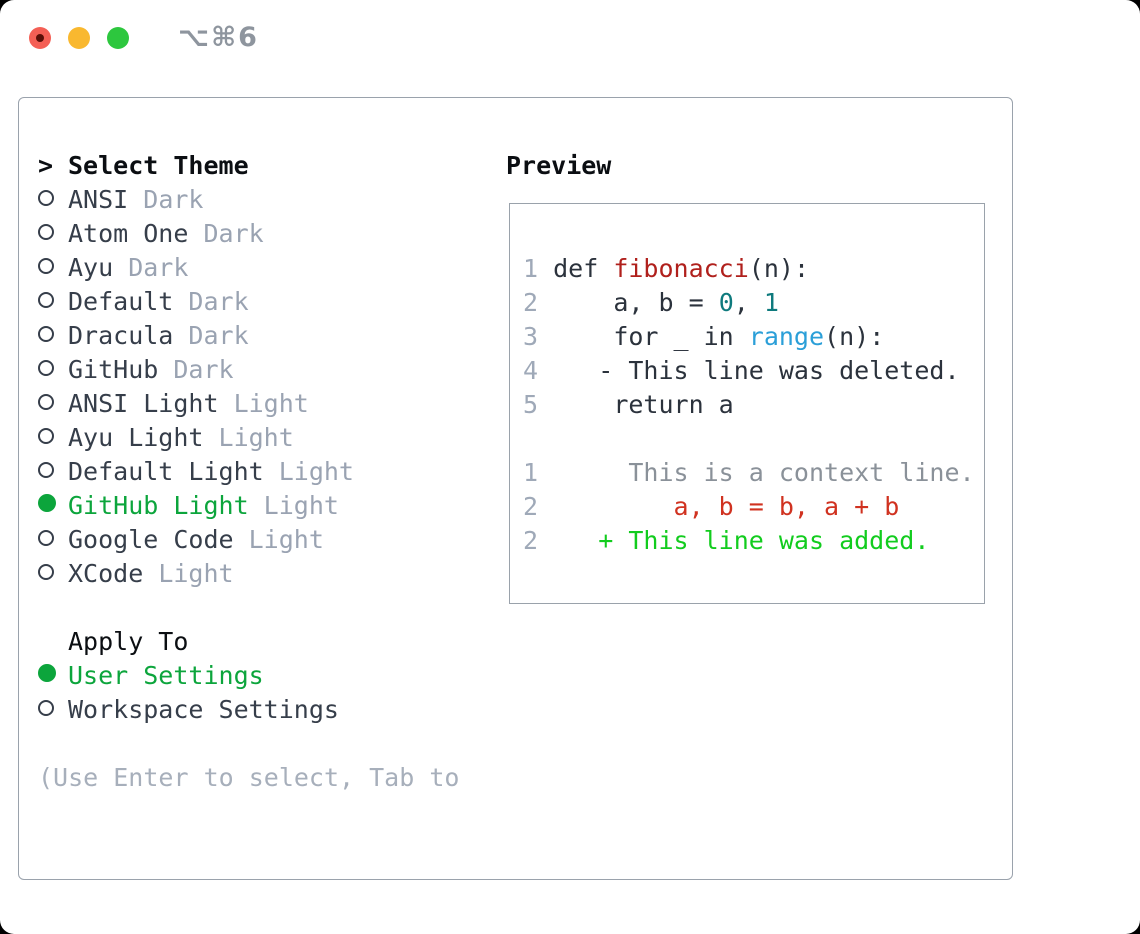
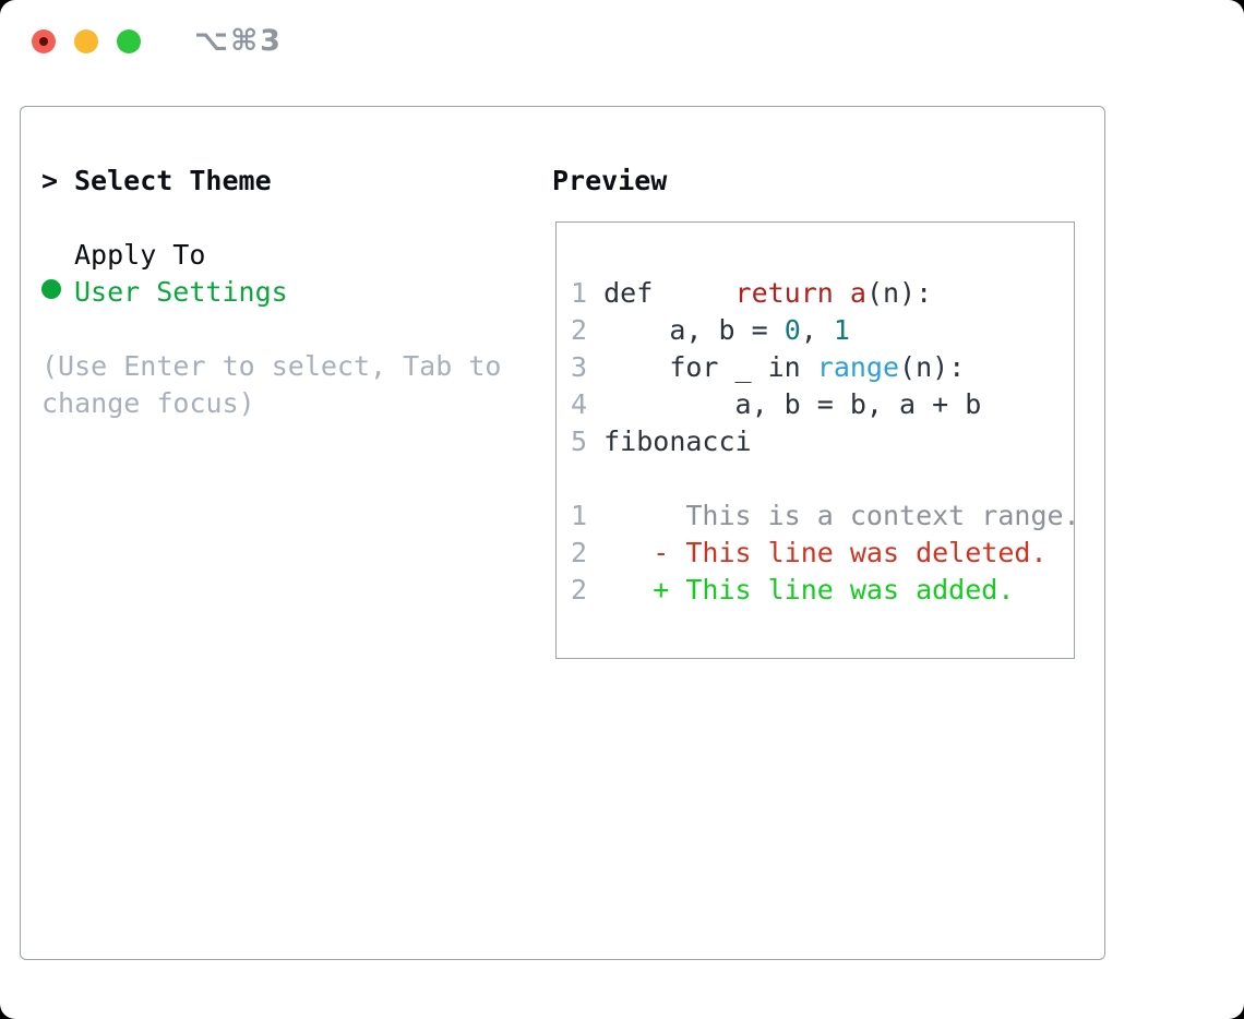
- ⌥⌘6
+ ⌥⌘3
  > Select Theme
- ANSI Dark
- Atom One Dark
- Ayu Dark
- Default Dark
- Dracula Dark
- GitHub Dark
- ANSI Light Light
- Ayu Light Light
- Default Light Light
- GitHub Light Light
- Google Code Light
- XCode Light
  Apply To
  User Settings
- Workspace Settings
  (Use Enter to select, Tab to
+ change focus)
  Preview
- 1 def fibonacci(n):
+ 1 def return a(n):
  2 a, b = 0, 1
  3 for _ in range(n):
- 4 - This line was deleted.
+ 4 a, b = b, a + b
- 5 return a
+ 5 fibonacci
- 1 This is a context line.
+ 1 This is a context range.
- 2 a, b = b, a + b
+ 2 - This line was deleted.
  2 + This line was added.
